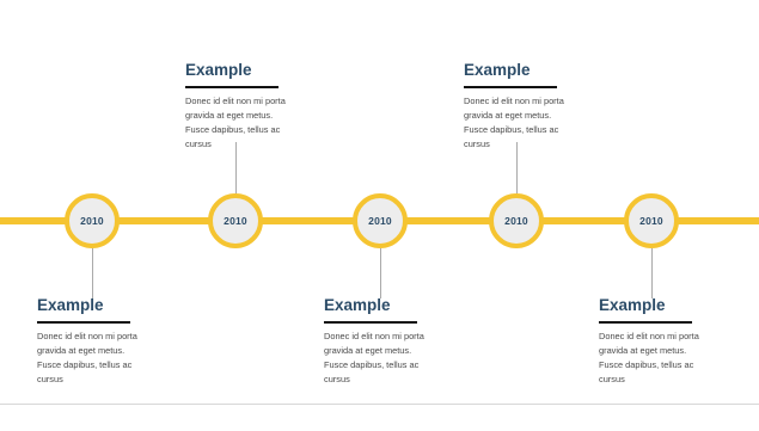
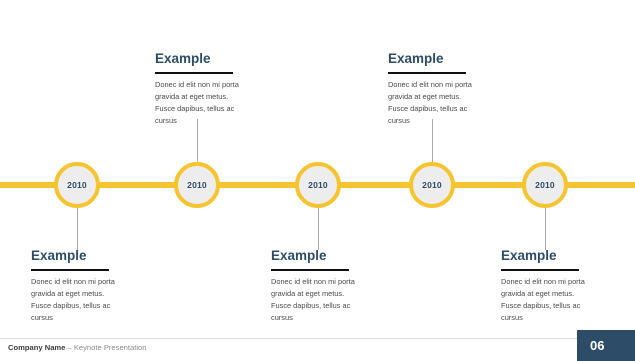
  2010
  2010
  2010
  2010
  2010
  Example
  Donec id elit non mi porta gravida at eget metus. Fusce dapibus, tellus ac cursus
  Example
  Donec id elit non mi porta gravida at eget metus. Fusce dapibus, tellus ac cursus
  Example
  Donec id elit non mi porta gravida at eget metus. Fusce dapibus, tellus ac cursus
  Example
  Donec id elit non mi porta gravida at eget metus. Fusce dapibus, tellus ac cursus
  Example
  Donec id elit non mi porta gravida at eget metus. Fusce dapibus, tellus ac cursus
+ Company Name – Keynote Presentation
+ 06
